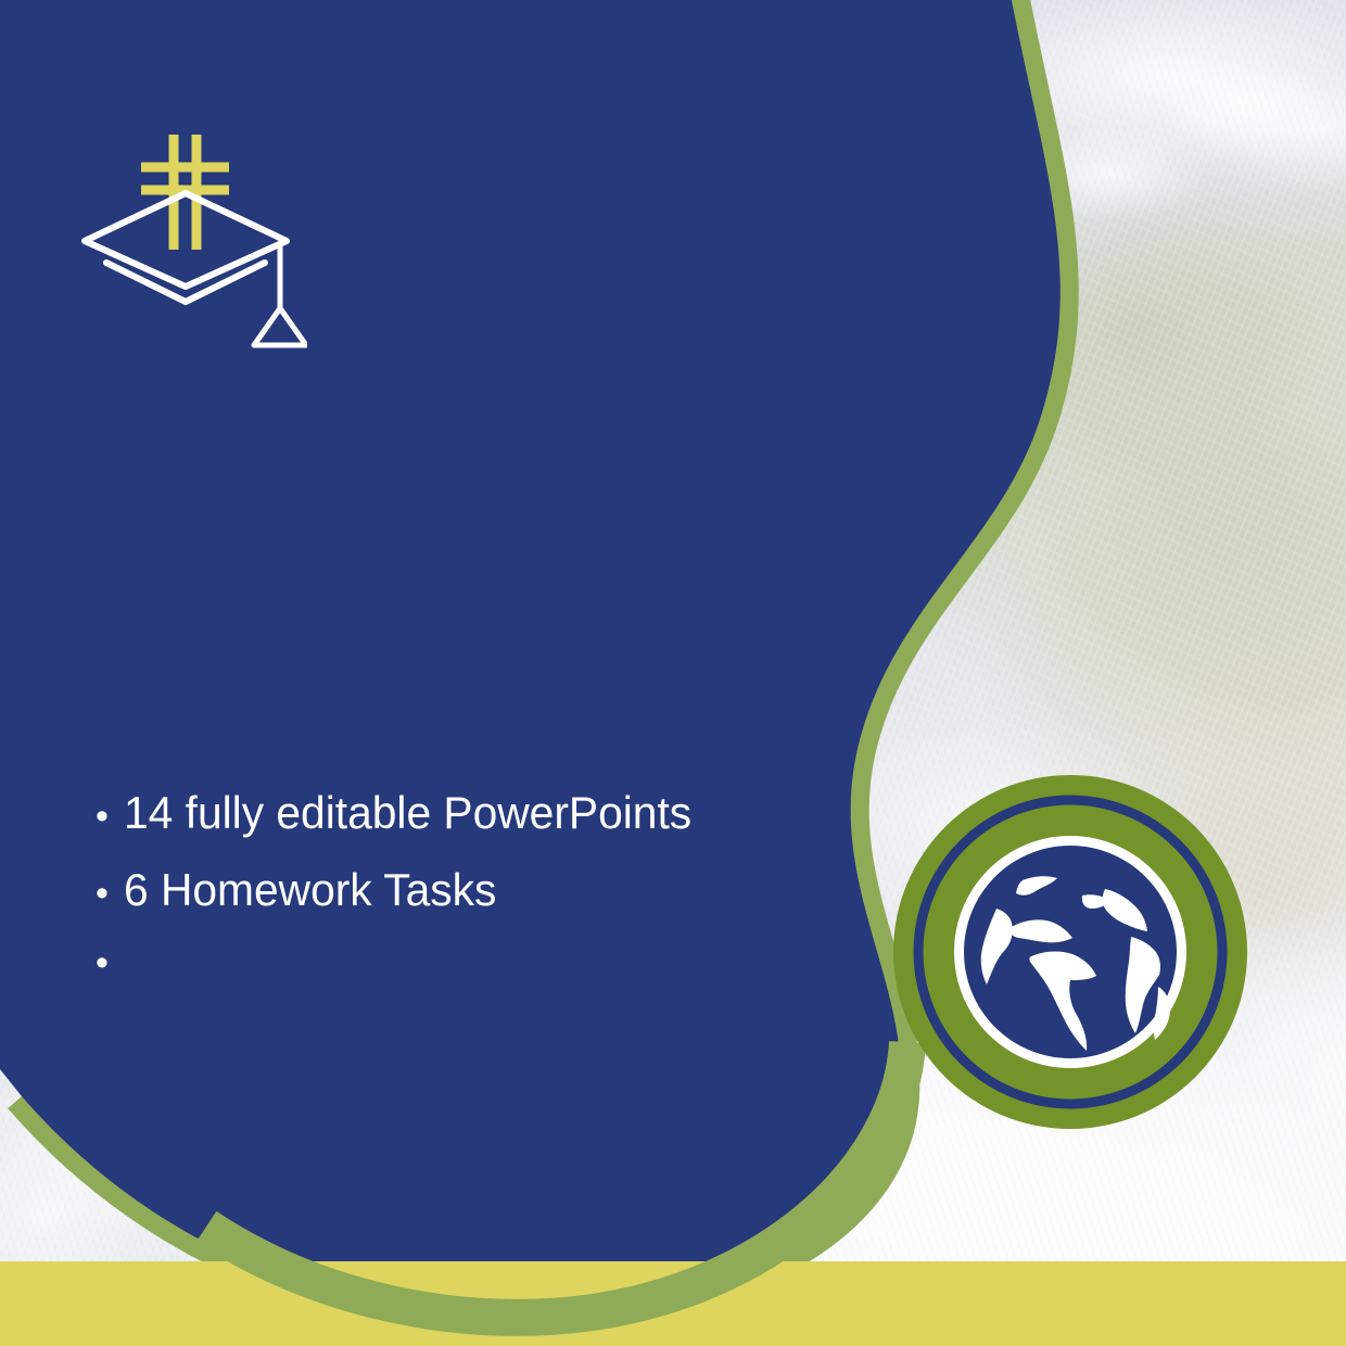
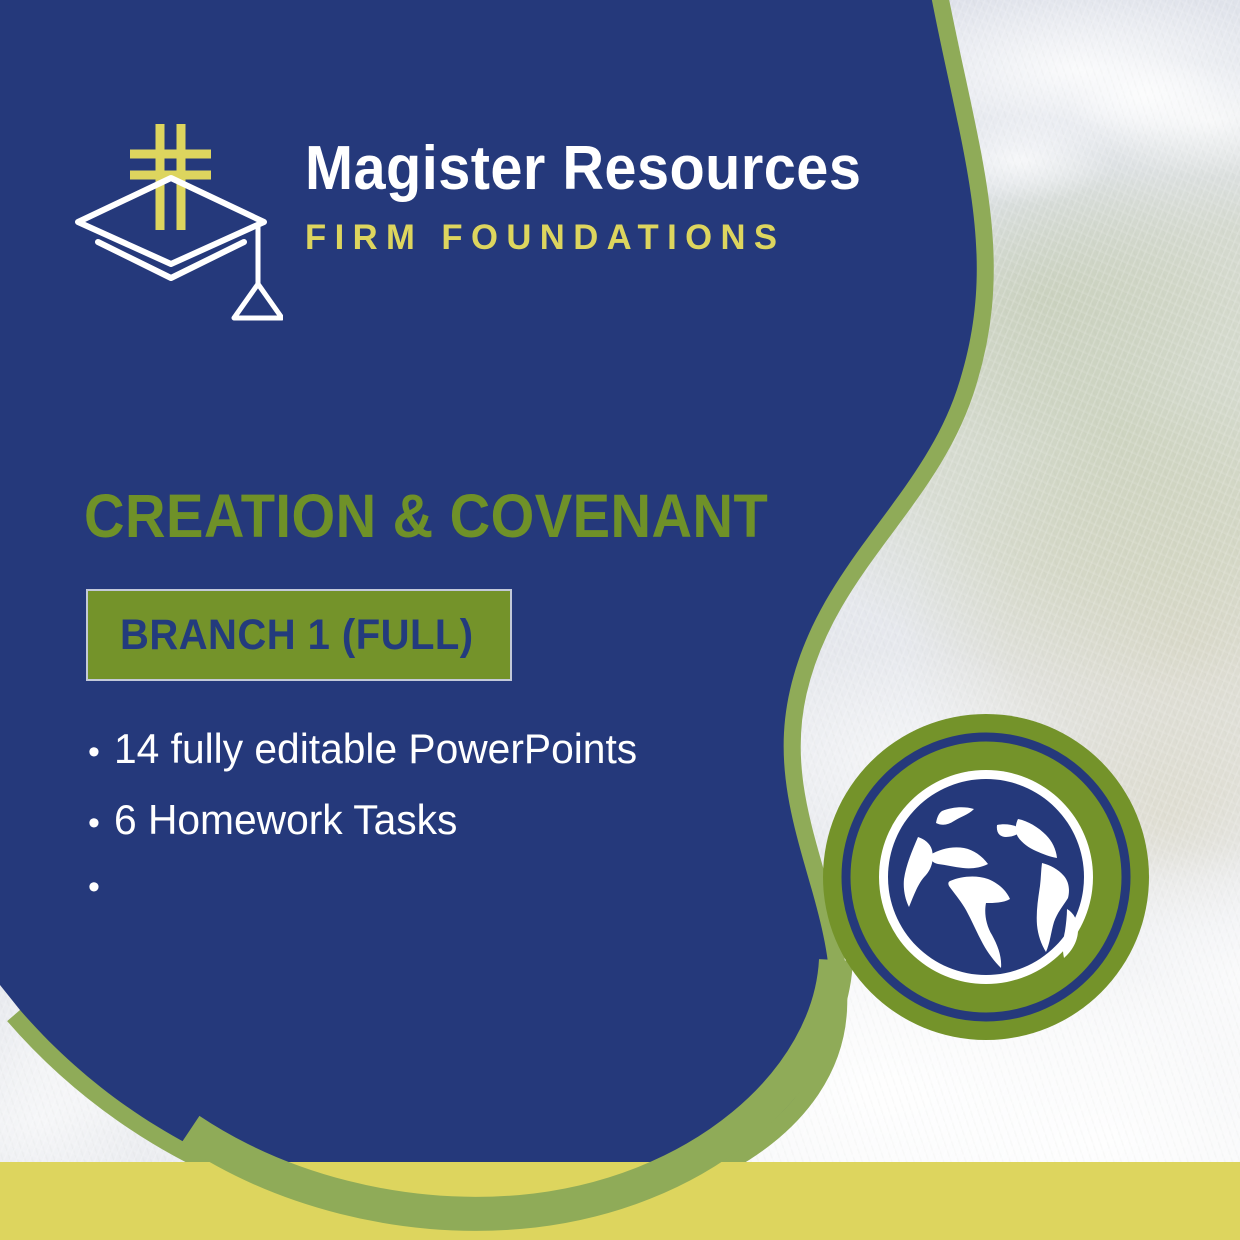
+ Magister Resources
+ FIRM FOUNDATIONS
+ CREATION & COVENANT
+ BRANCH 1 (FULL)
  •
  14 fully editable PowerPoints
  •
  6 Homework Tasks
  •
